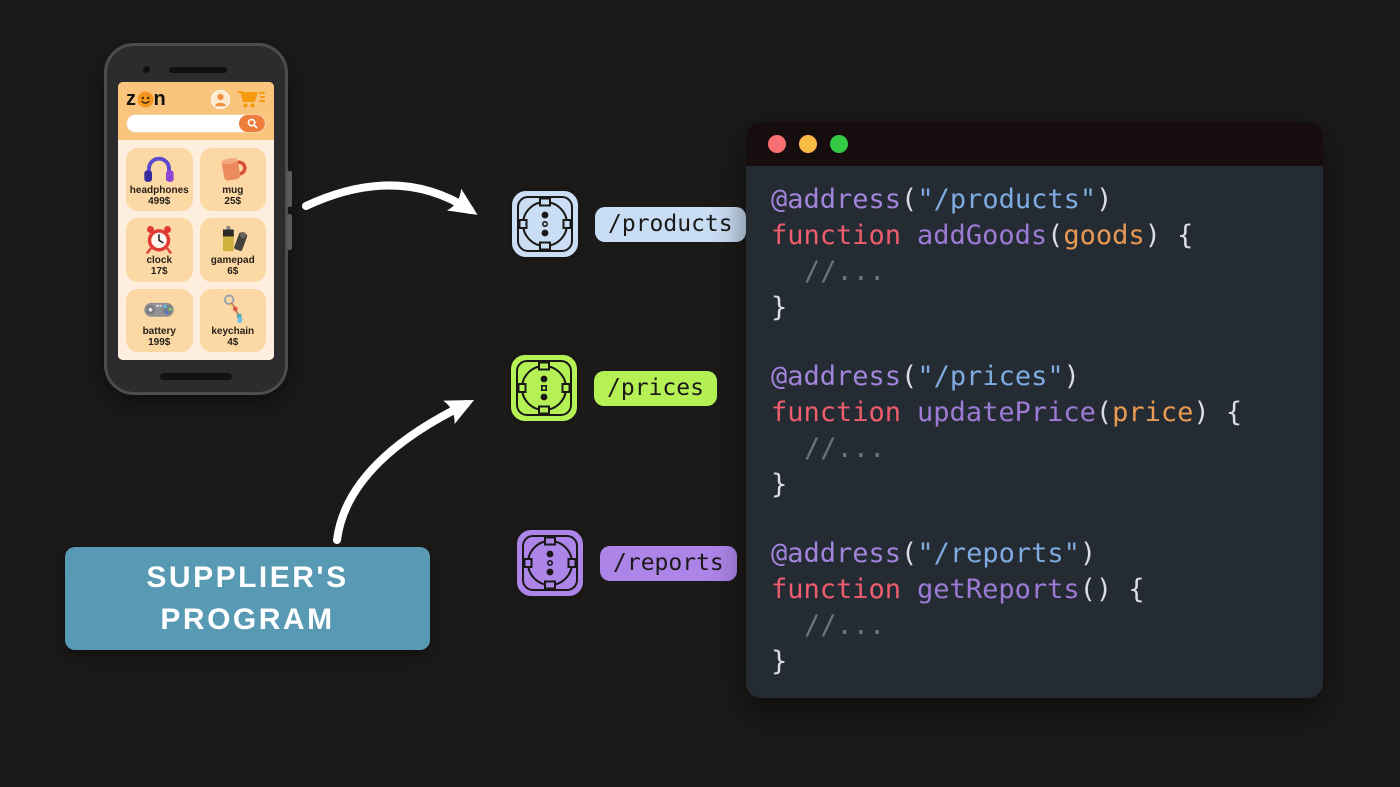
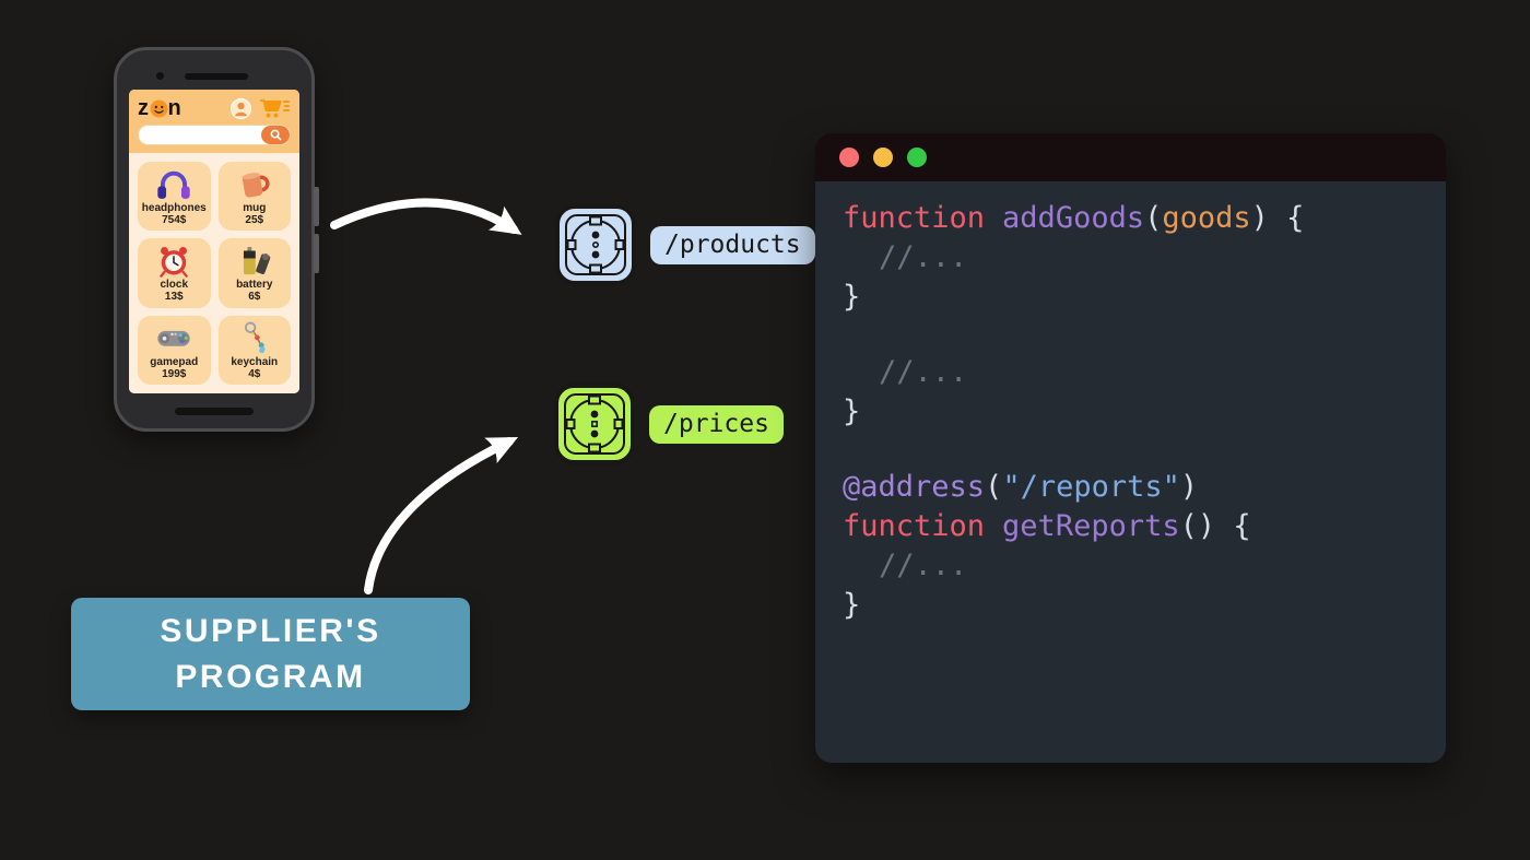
  z
  n
  headphones
- 499$
+ 754$
  mug
  25$
  clock
- 17$
+ 13$
- gamepad
+ battery
  6$
- battery
+ gamepad
  199$
  keychain
  4$
  /products
  /prices
- /reports
  SUPPLIER'S
  PROGRAM
- @address("/products")
  function addGoods(goods) {
  //...
  }
- @address("/prices")
- function updatePrice(price) {
  //...
  }
  @address("/reports")
  function getReports() {
  //...
  }
